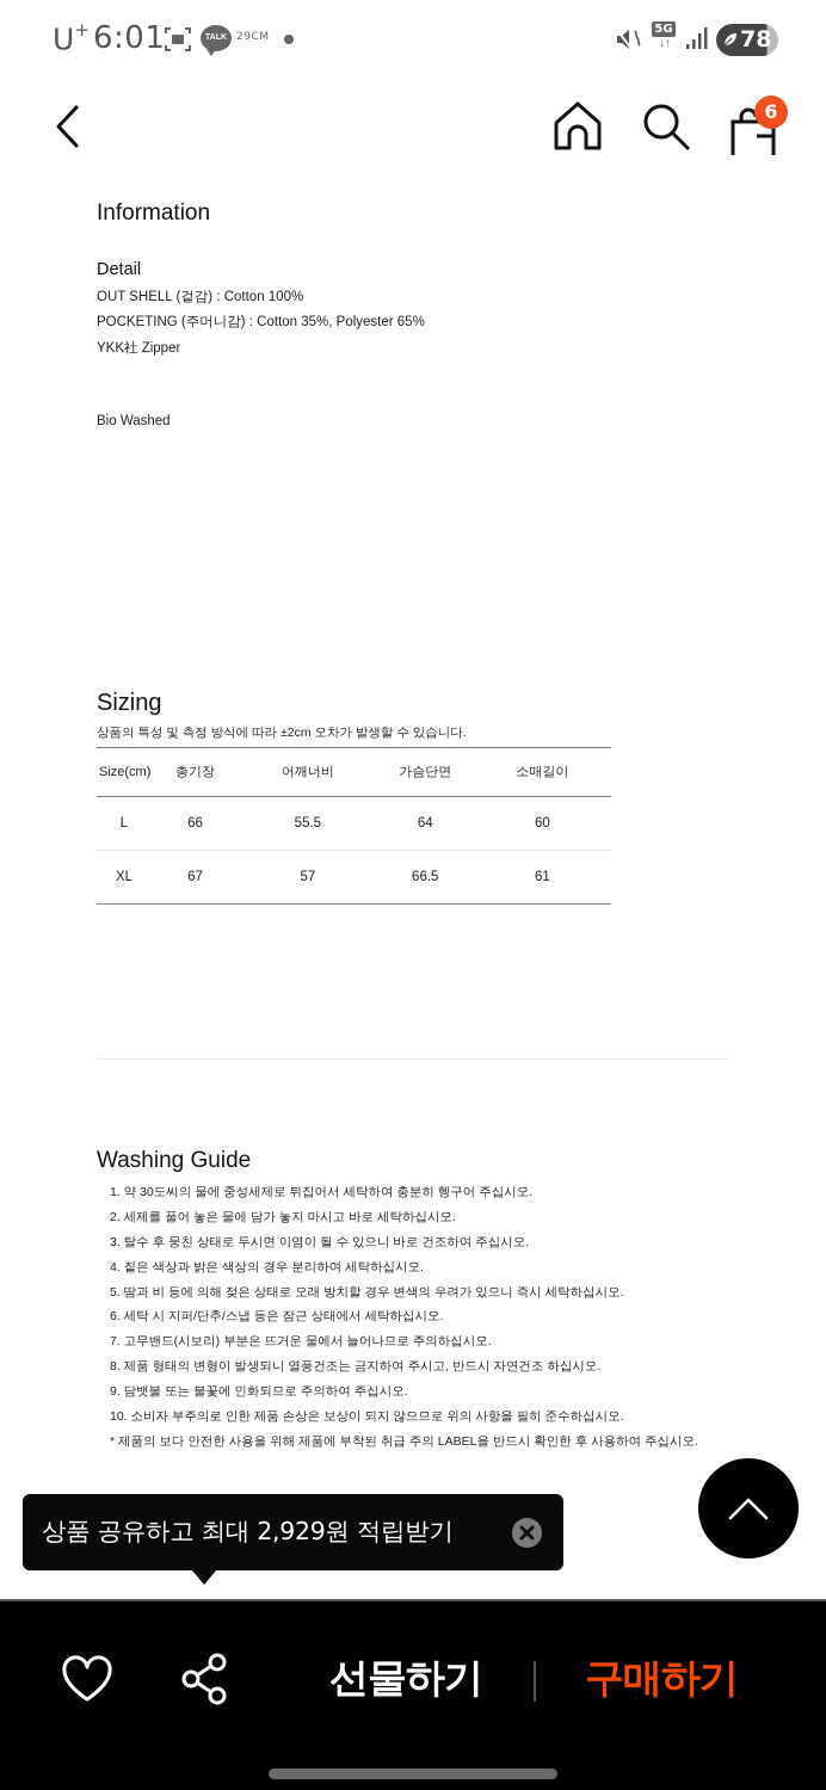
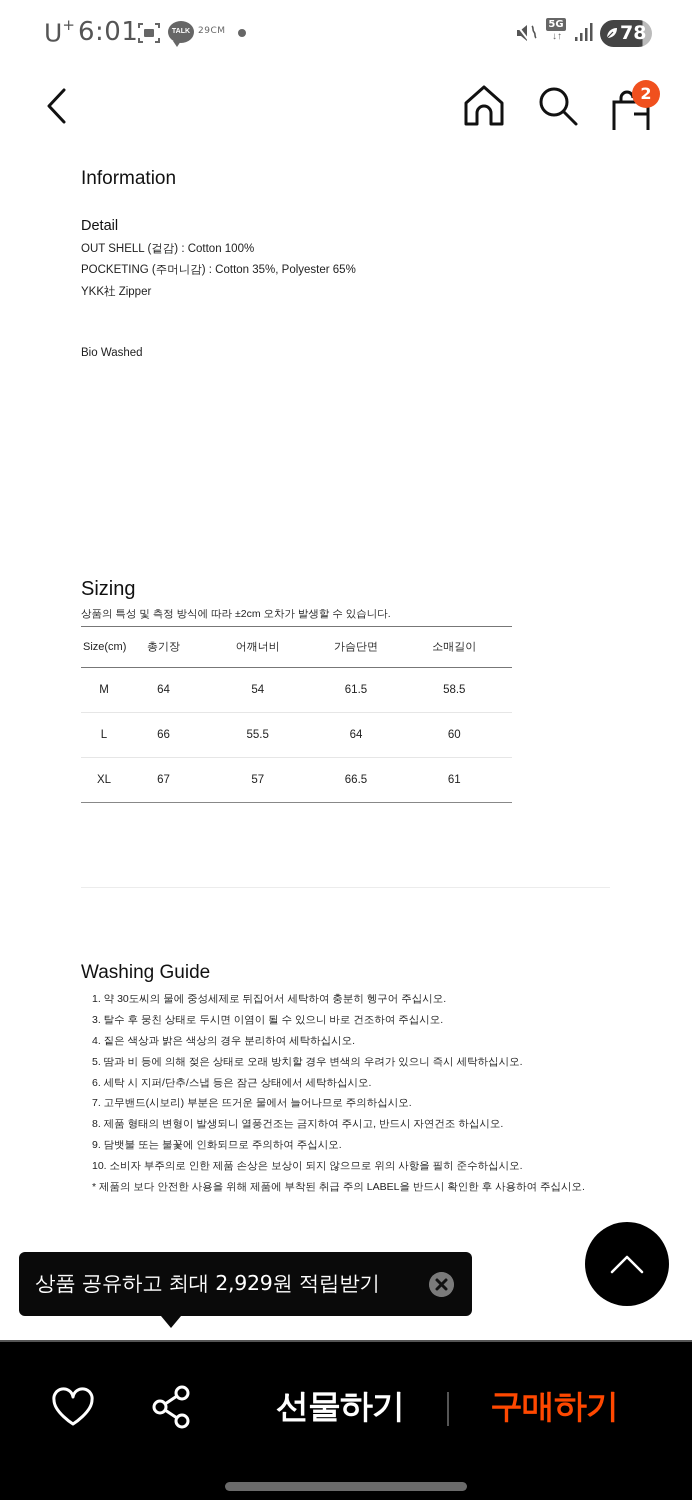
  U+
  6:01
  29CM
  5G
  ↓↑
  78
- 6
+ 2
  Information
  Detail
  OUT SHELL (겉감) : Cotton 100%
  POCKETING (주머니감) : Cotton 35%, Polyester 65%
  YKK社 Zipper
  Bio Washed
  Sizing
  상품의 특성 및 측정 방식에 따라 ±2cm 오차가 발생할 수 있습니다.
  Size(cm)	총기장	어깨너비	가슴단면	소매길이
+ M	64	54	61.5	58.5
  L	66	55.5	64	60
  XL	67	57	66.5	61
  Washing Guide
  1. 약 30도씨의 물에 중성세제로 뒤집어서 세탁하여 충분히 헹구어 주십시오.
- 2. 세제를 풀어 놓은 물에 담가 놓지 마시고 바로 세탁하십시오.
  3. 탈수 후 뭉친 상태로 두시면 이염이 될 수 있으니 바로 건조하여 주십시오.
  4. 짙은 색상과 밝은 색상의 경우 분리하여 세탁하십시오.
  5. 땀과 비 등에 의해 젖은 상태로 오래 방치할 경우 변색의 우려가 있으니 즉시 세탁하십시오.
  6. 세탁 시 지퍼/단추/스냅 등은 잠근 상태에서 세탁하십시오.
  7. 고무밴드(시보리) 부분은 뜨거운 물에서 늘어나므로 주의하십시오.
  8. 제품 형태의 변형이 발생되니 열풍건조는 금지하여 주시고, 반드시 자연건조 하십시오.
  9. 담뱃불 또는 불꽃에 인화되므로 주의하여 주십시오.
  10. 소비자 부주의로 인한 제품 손상은 보상이 되지 않으므로 위의 사항을 필히 준수하십시오.
  * 제품의 보다 안전한 사용을 위해 제품에 부착된 취급 주의 LABEL을 반드시 확인한 후 사용하여 주십시오.
  상품 공유하고 최대 2,929원 적립받기
  선물하기
  구매하기
